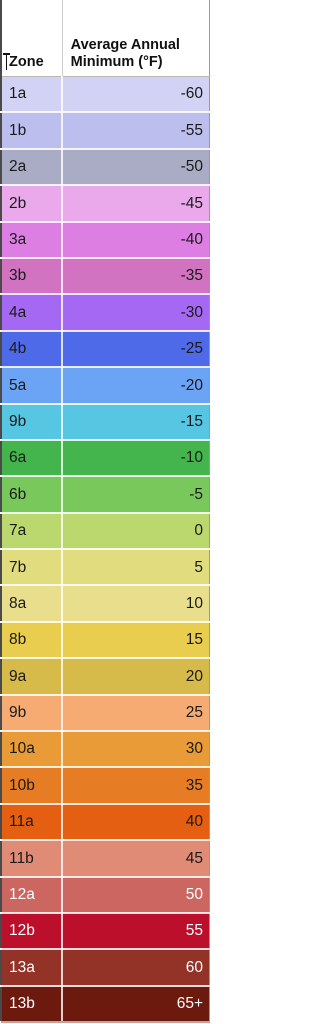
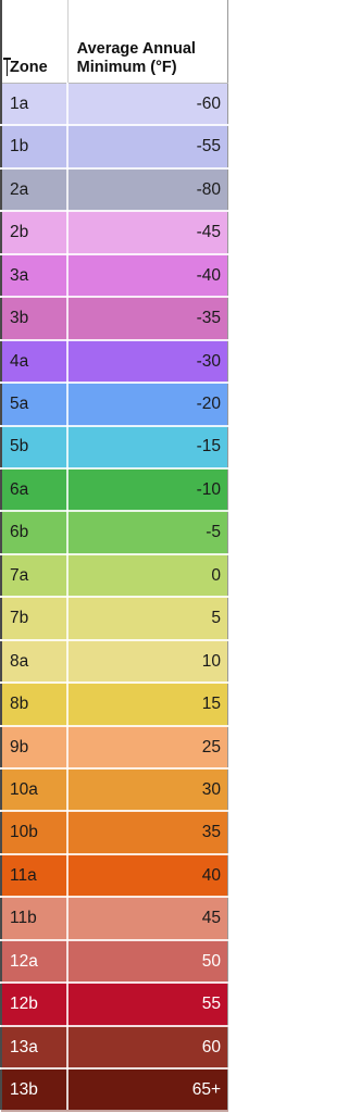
  Zone	Average Annual Minimum (°F)
  1a	-60
  1b	-55
- 2a	-50
+ 2a	-80
  2b	-45
  3a	-40
  3b	-35
  4a	-30
- 4b	-25
  5a	-20
- 9b	-15
+ 5b	-15
  6a	-10
  6b	-5
  7a	0
  7b	5
  8a	10
  8b	15
- 9a	20
  9b	25
  10a	30
  10b	35
  11a	40
  11b	45
  12a	50
  12b	55
  13a	60
  13b	65+
